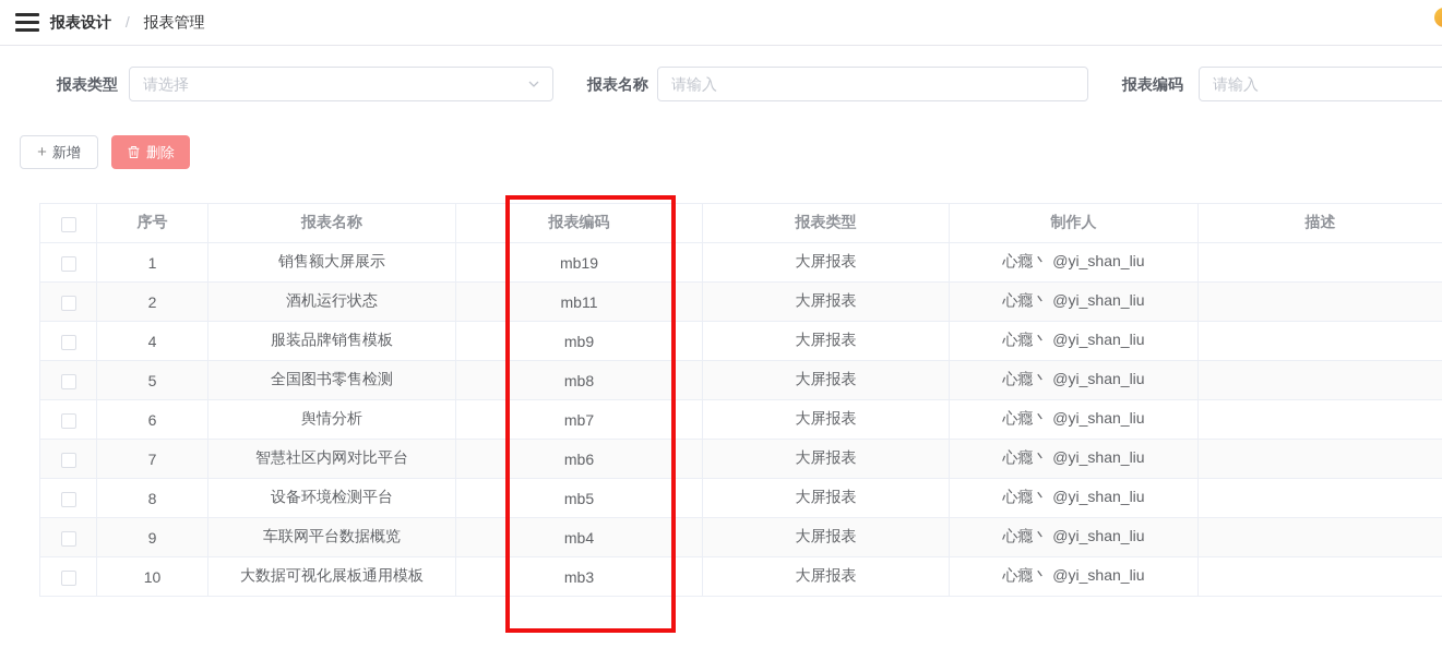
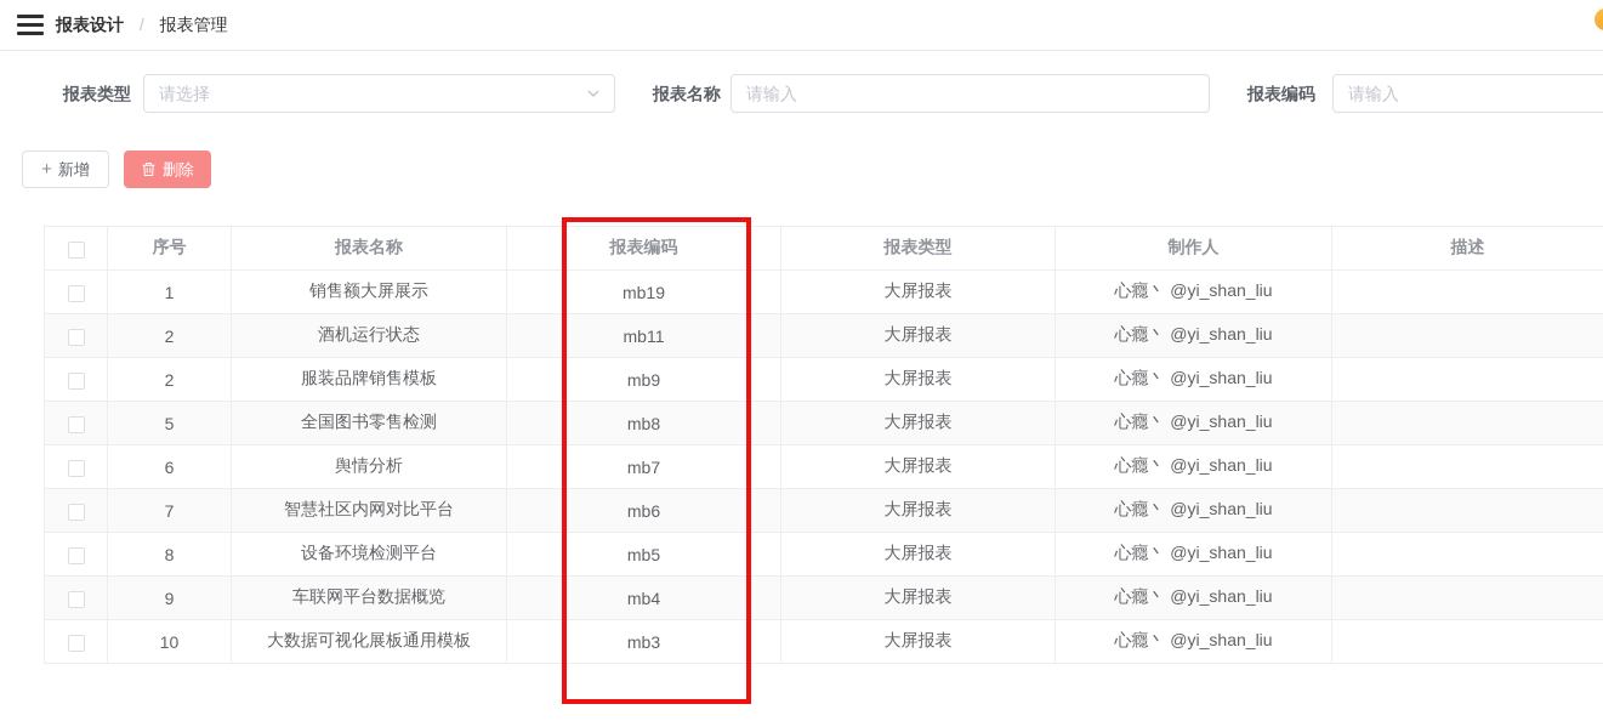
  报表设计 / 报表管理
  报表类型
  请选择
  报表名称
  请输入
  报表编码
  请输入
  +
  新增
  删除
  	序号	报表名称	报表编码	报表类型	制作人	描述
  	1	销售额大屏展示	mb19	大屏报表	心癮丶 @yi_shan_liu
  	2	酒机运行状态	mb11	大屏报表	心癮丶 @yi_shan_liu
- 	4	服装品牌销售模板	mb9	大屏报表	心癮丶 @yi_shan_liu
+ 	2	服装品牌销售模板	mb9	大屏报表	心癮丶 @yi_shan_liu
  	5	全国图书零售检测	mb8	大屏报表	心癮丶 @yi_shan_liu
  	6	舆情分析	mb7	大屏报表	心癮丶 @yi_shan_liu
  	7	智慧社区内网对比平台	mb6	大屏报表	心癮丶 @yi_shan_liu
  	8	设备环境检测平台	mb5	大屏报表	心癮丶 @yi_shan_liu
  	9	车联网平台数据概览	mb4	大屏报表	心癮丶 @yi_shan_liu
  	10	大数据可视化展板通用模板	mb3	大屏报表	心癮丶 @yi_shan_liu
